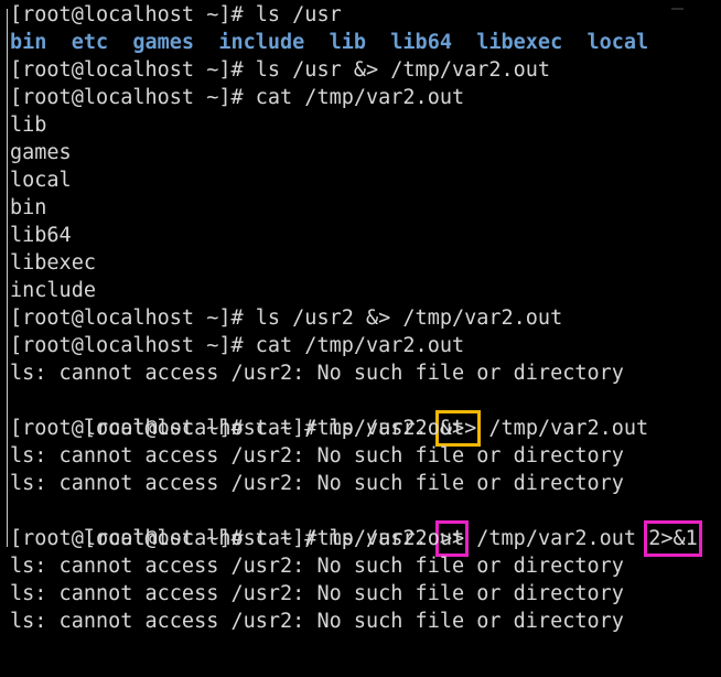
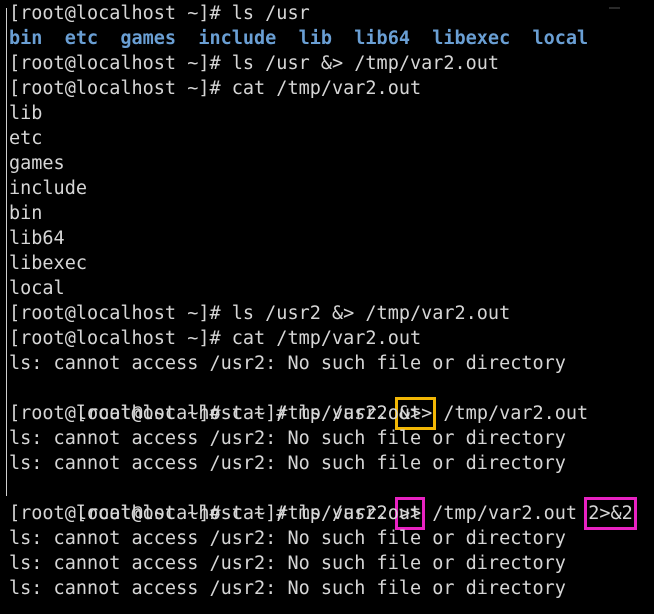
  [root@localhost ~]# ls /usr
  bin etc games include lib lib64 libexec local
  [root@localhost ~]# ls /usr &> /tmp/var2.out
  [root@localhost ~]# cat /tmp/var2.out
  lib
+ etc
  games
- local
+ include
  bin
  lib64
  libexec
- include
+ local
  [root@localhost ~]# ls /usr2 &> /tmp/var2.out
  [root@localhost ~]# cat /tmp/var2.out
  ls: cannot access /usr2: No such file or directory
  [root@localhost ~]# ls /usr2 &>> /tmp/var2.out
  [root@localhost ~]# cat /tmp/var2.out
  ls: cannot access /usr2: No such file or directory
  ls: cannot access /usr2: No such file or directory
- [root@localhost ~]# ls /usr2 >> /tmp/var2.out 2>&1
+ [root@localhost ~]# ls /usr2 >> /tmp/var2.out 2>&2
  [root@localhost ~]# cat /tmp/var2.out
  ls: cannot access /usr2: No such file or directory
  ls: cannot access /usr2: No such file or directory
  ls: cannot access /usr2: No such file or directory
